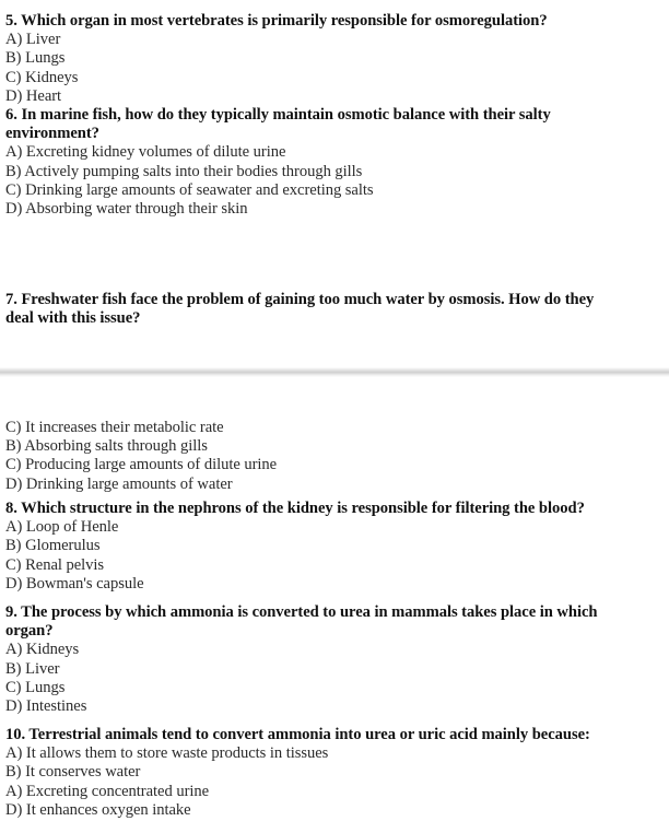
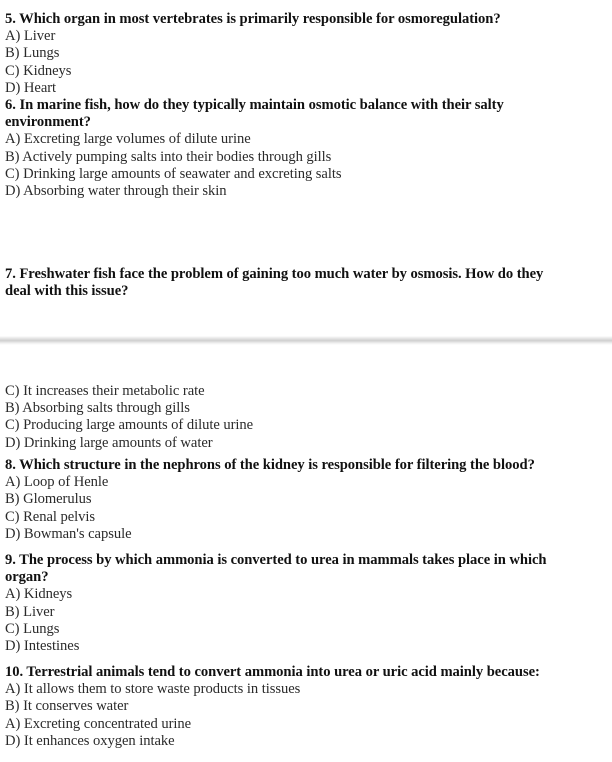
  5. Which organ in most vertebrates is primarily responsible for osmoregulation?
  A) Liver
  B) Lungs
  C) Kidneys
  D) Heart
  6. In marine fish, how do they typically maintain osmotic balance with their salty
  environment?
- A) Excreting kidney volumes of dilute urine
+ A) Excreting large volumes of dilute urine
  B) Actively pumping salts into their bodies through gills
  C) Drinking large amounts of seawater and excreting salts
  D) Absorbing water through their skin
  7. Freshwater fish face the problem of gaining too much water by osmosis. How do they
  deal with this issue?
  C) It increases their metabolic rate
  B) Absorbing salts through gills
  C) Producing large amounts of dilute urine
  D) Drinking large amounts of water
  8. Which structure in the nephrons of the kidney is responsible for filtering the blood?
  A) Loop of Henle
  B) Glomerulus
  C) Renal pelvis
  D) Bowman's capsule
  9. The process by which ammonia is converted to urea in mammals takes place in which
  organ?
  A) Kidneys
  B) Liver
  C) Lungs
  D) Intestines
  10. Terrestrial animals tend to convert ammonia into urea or uric acid mainly because:
  A) It allows them to store waste products in tissues
  B) It conserves water
  A) Excreting concentrated urine
  D) It enhances oxygen intake
